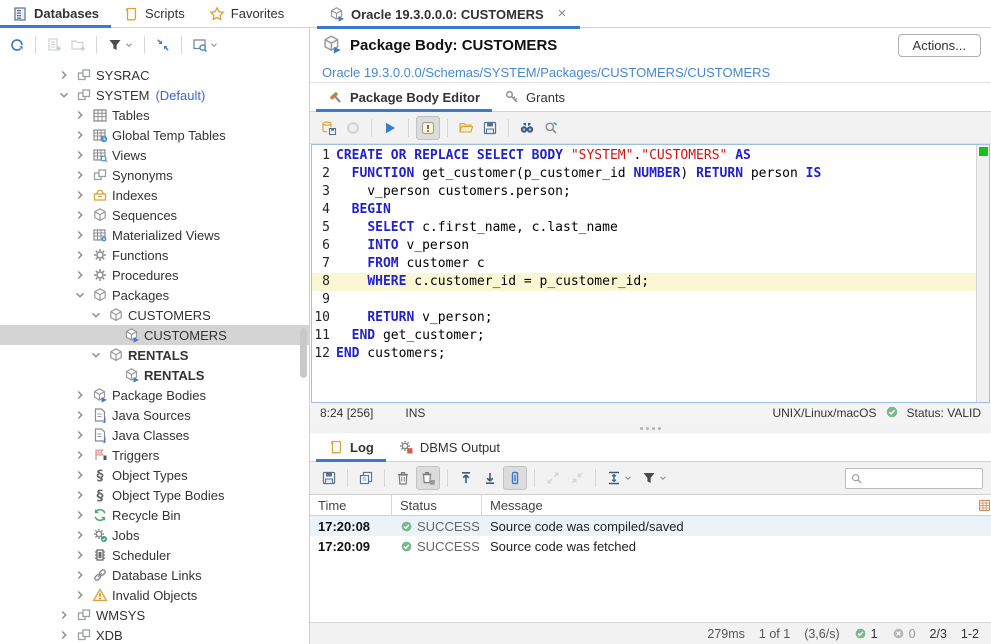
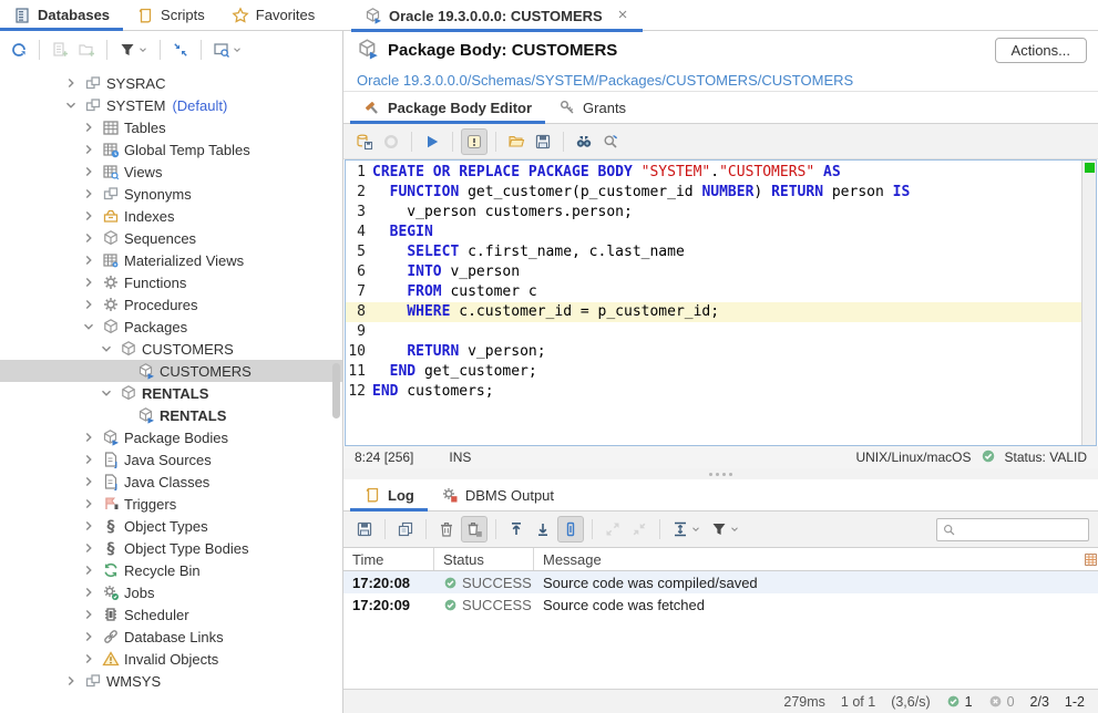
  Databases
  Scripts
  Favorites
  Oracle 19.3.0.0.0: CUSTOMERS
  SYSRAC
  SYSTEM
  (Default)
  Tables
  Global Temp Tables
  Views
  Synonyms
  Indexes
  Sequences
  Materialized Views
  Functions
  Procedures
  Packages
  CUSTOMERS
  CUSTOMERS
  RENTALS
  RENTALS
  Package Bodies
  Java Sources
  Java Classes
  Triggers
  Object Types
  Object Type Bodies
  Recycle Bin
  Jobs
  Scheduler
  Database Links
  Invalid Objects
  WMSYS
- XDB
  Package Body: CUSTOMERS
  Actions...
  Oracle 19.3.0.0.0/Schemas/SYSTEM/Packages/CUSTOMERS/CUSTOMERS
  Package Body Editor
  Grants
  1
- CREATE OR REPLACE SELECT BODY "SYSTEM"."CUSTOMERS" AS
+ CREATE OR REPLACE PACKAGE BODY "SYSTEM"."CUSTOMERS" AS
  2
  FUNCTION get_customer(p_customer_id NUMBER) RETURN person IS
  3
  v_person customers.person;
  4
  BEGIN
  5
  SELECT c.first_name, c.last_name
  6
  INTO v_person
  7
  FROM customer c
  8
  WHERE c.customer_id = p_customer_id;
  9
  10
  RETURN v_person;
  11
  END get_customer;
  12
  END customers;
  8:24 [256]
  INS
  UNIX/Linux/macOS
  Status: VALID
  Log
  DBMS Output
  Time
  Status
  Message
  17:20:08
  SUCCESS
  Source code was compiled/saved
  17:20:09
  SUCCESS
  Source code was fetched
  279ms
  1 of 1
  (3,6/s)
  1
  0
  2/3
  1-2
